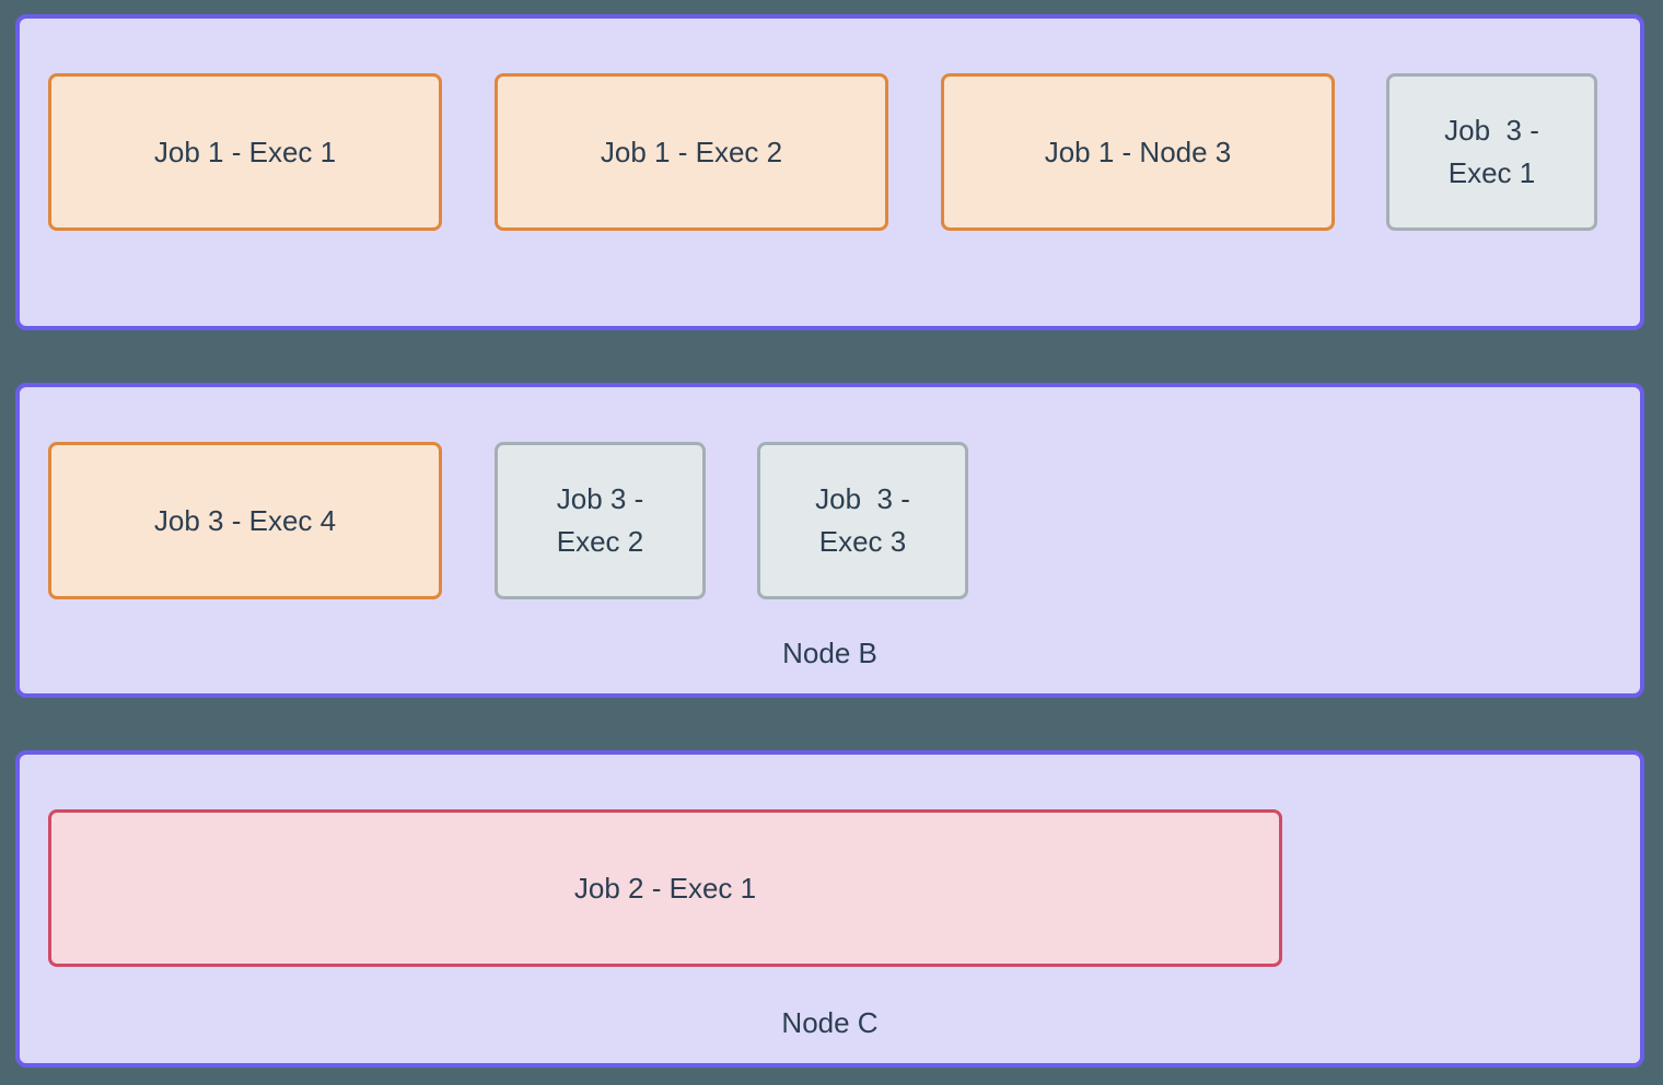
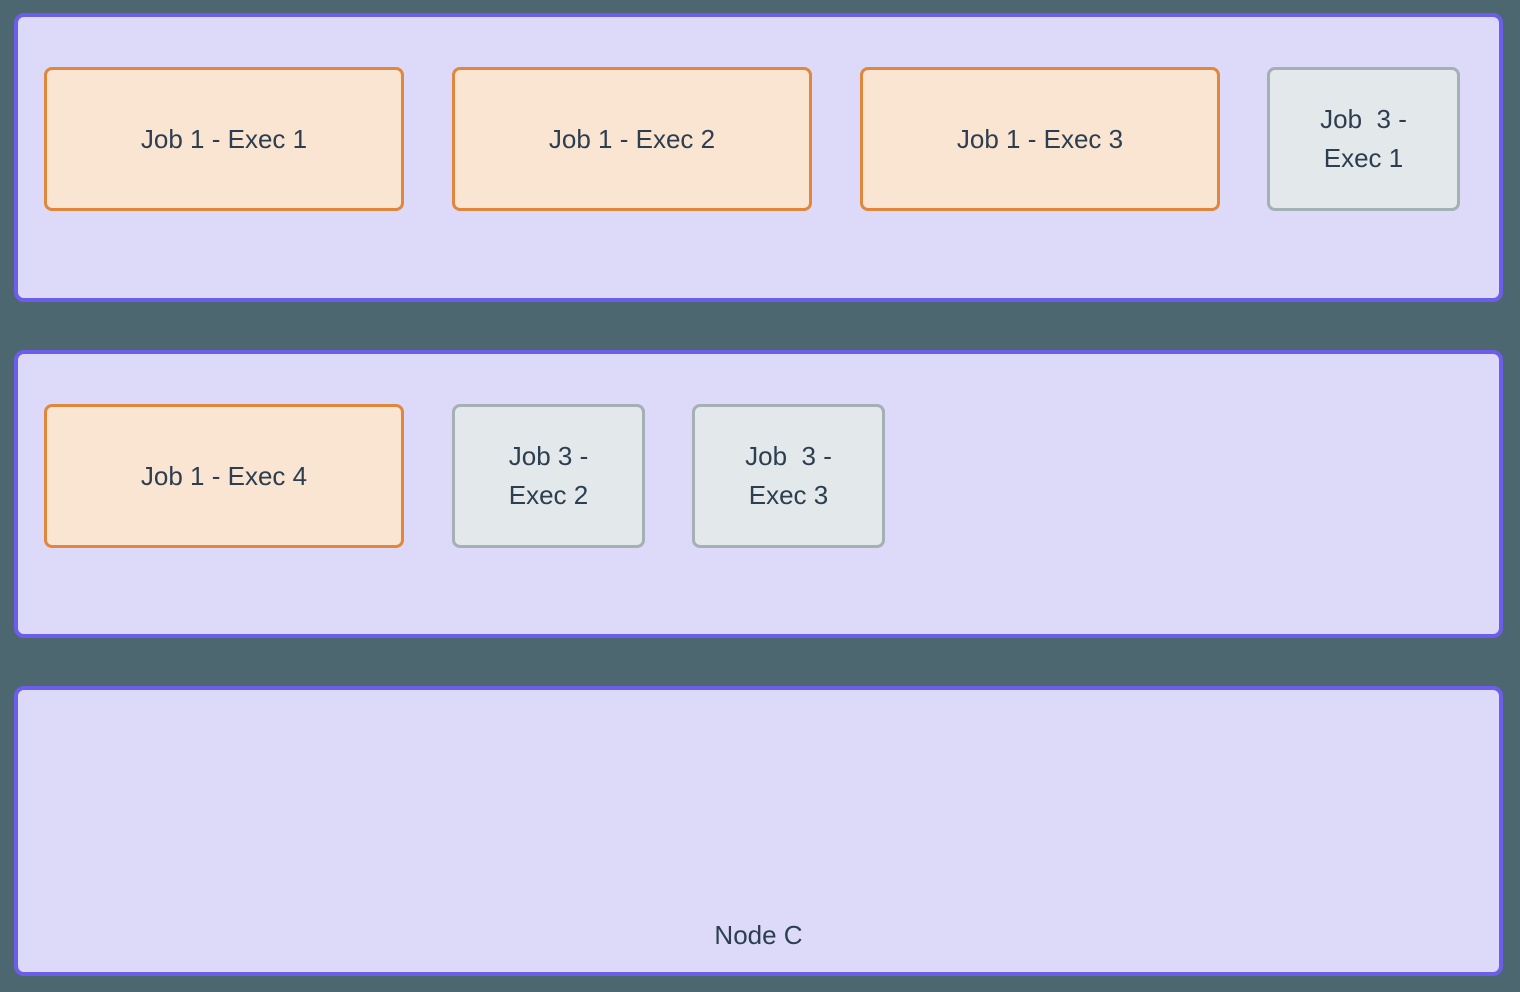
  Job 1 - Exec 1
  Job 1 - Exec 2
- Job 1 - Node 3
+ Job 1 - Exec 3
  Job 3 -
  Exec 1
- Job 3 - Exec 4
+ Job 1 - Exec 4
  Job 3 -
  Exec 2
  Job 3 -
  Exec 3
- Node B
- Job 2 - Exec 1
  Node C
